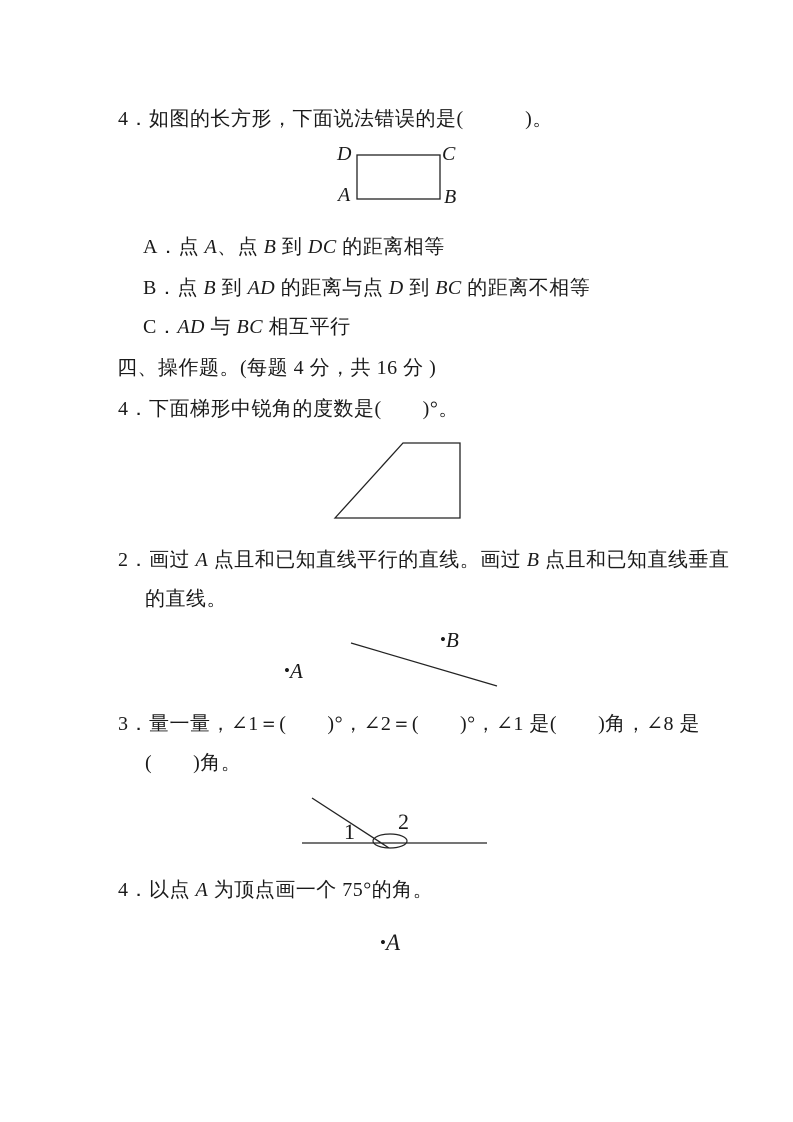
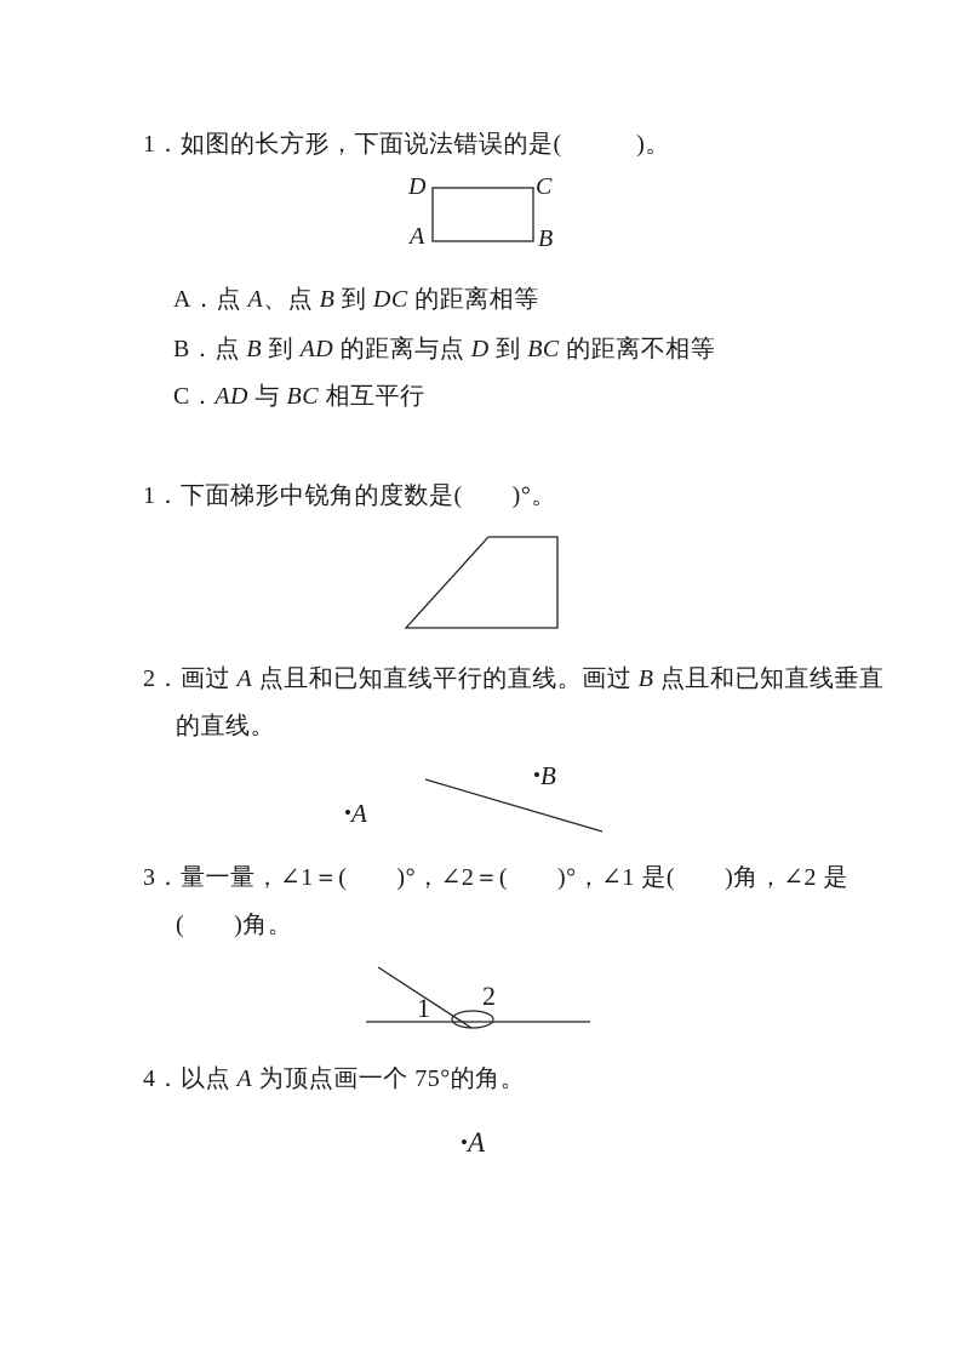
- 4．如图的长方形，下面说法错误的是( )。
+ 1．如图的长方形，下面说法错误的是( )。
  D
  C
  A
  B
  A．点 A、点 B 到 DC 的距离相等
  B．点 B 到 AD 的距离与点 D 到 BC 的距离不相等
  C．AD 与 BC 相互平行
- 四、操作题。(每题 4 分，共 16 分 )
- 4．下面梯形中锐角的度数是( )°。
+ 1．下面梯形中锐角的度数是( )°。
  2．画过 A 点且和已知直线平行的直线。画过 B 点且和已知直线垂直
  的直线。
  •B
  •A
- 3．量一量，∠1＝( )°，∠2＝( )°，∠1 是( )角，∠8 是
+ 3．量一量，∠1＝( )°，∠2＝( )°，∠1 是( )角，∠2 是
  ( )角。
  1
  2
  4．以点 A 为顶点画一个 75°的角。
  •A
